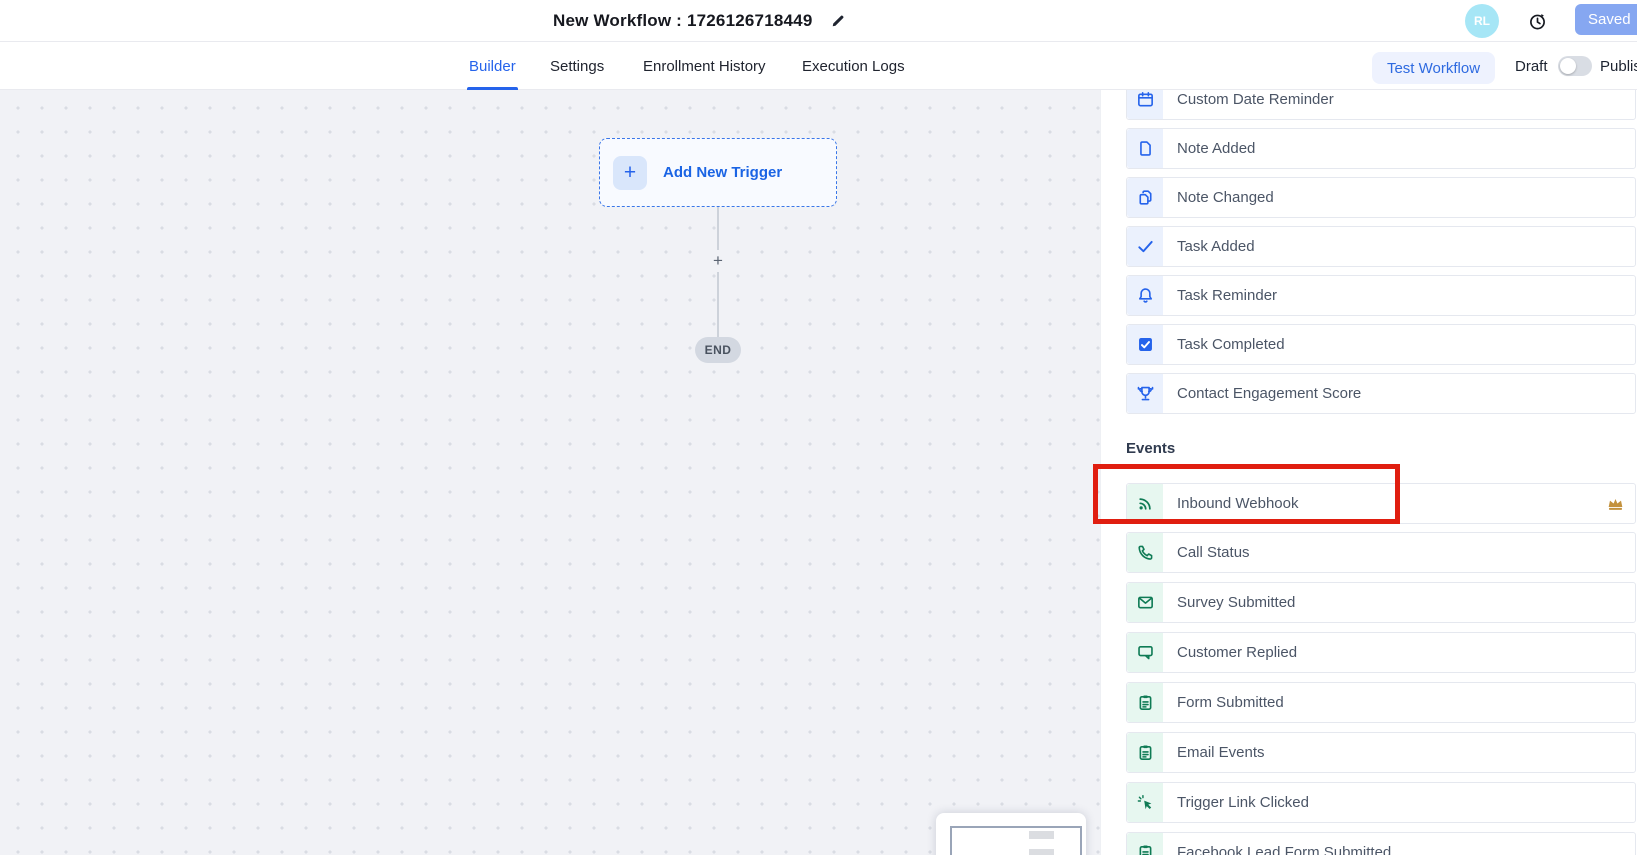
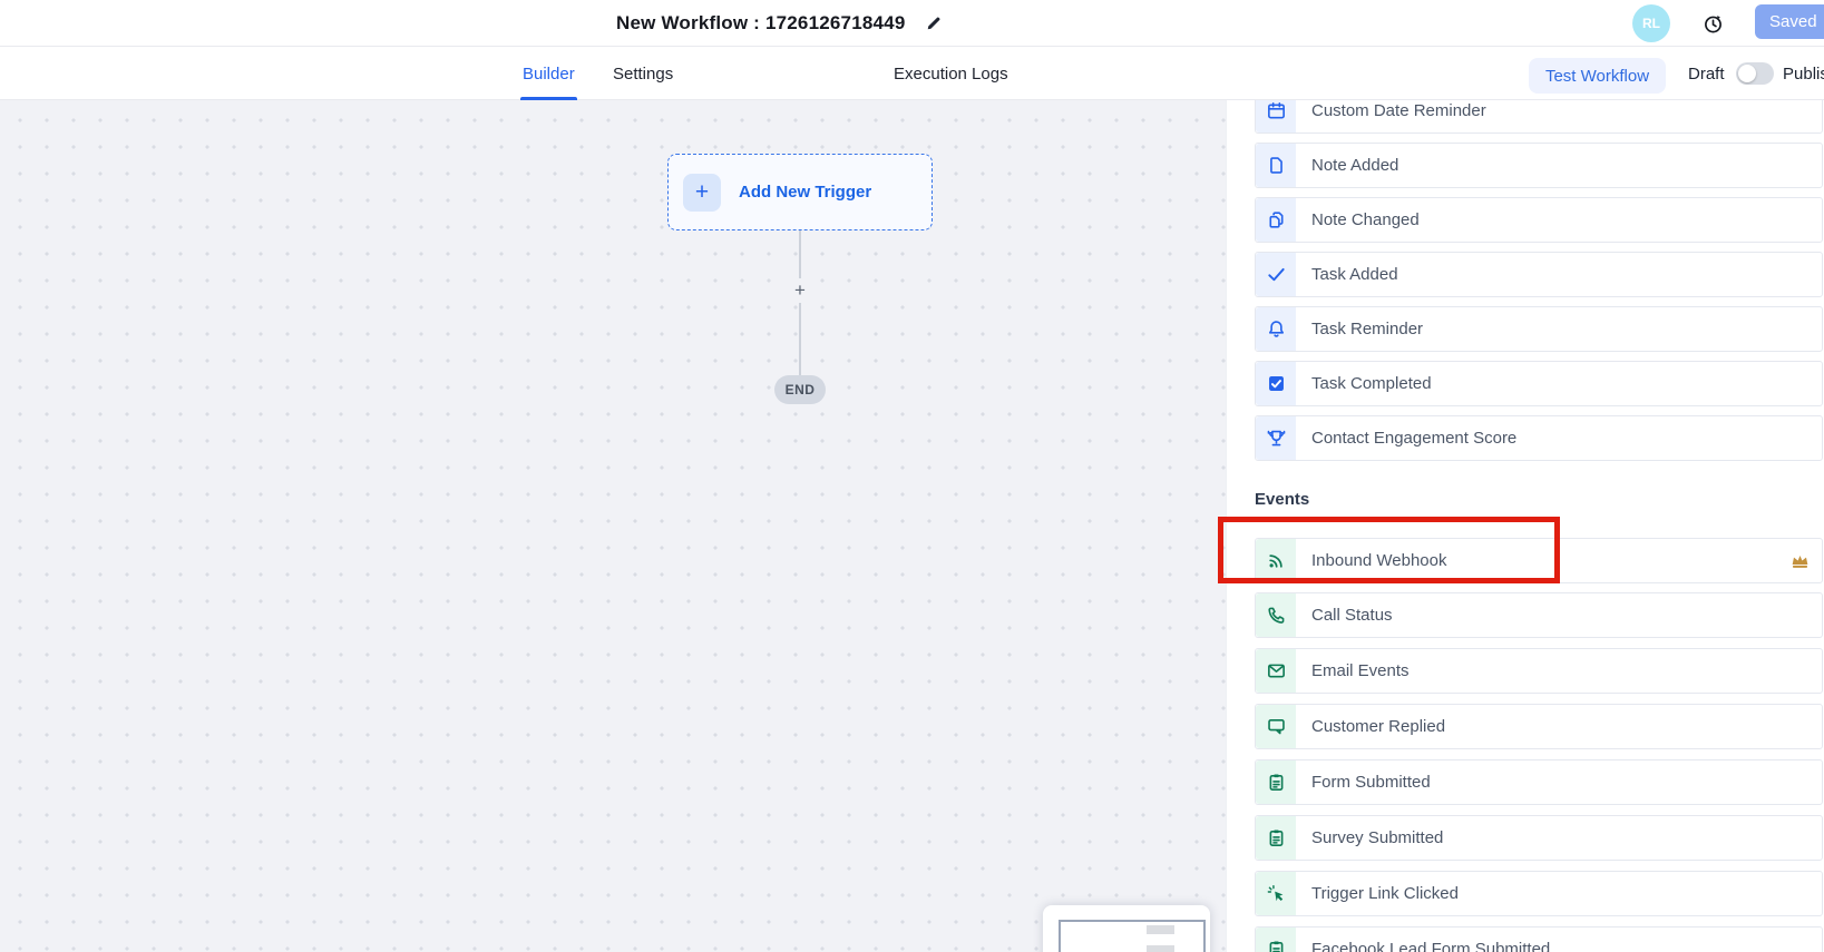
  New Workflow : 1726126718449
  RL
  Saved
  Builder
  Settings
- Enrollment History
  Execution Logs
  Test Workflow
  Draft
  Publi
  +
  Add New Trigger
  +
  END
  Custom Date Reminder
  Note Added
  Note Changed
  Task Added
  Task Reminder
  Task Completed
  Contact Engagement Score
  Events
  Inbound Webhook
  Call Status
- Survey Submitted
+ Email Events
  Customer Replied
  Form Submitted
- Email Events
+ Survey Submitted
  Trigger Link Clicked
  Facebook Lead Form Submitted
